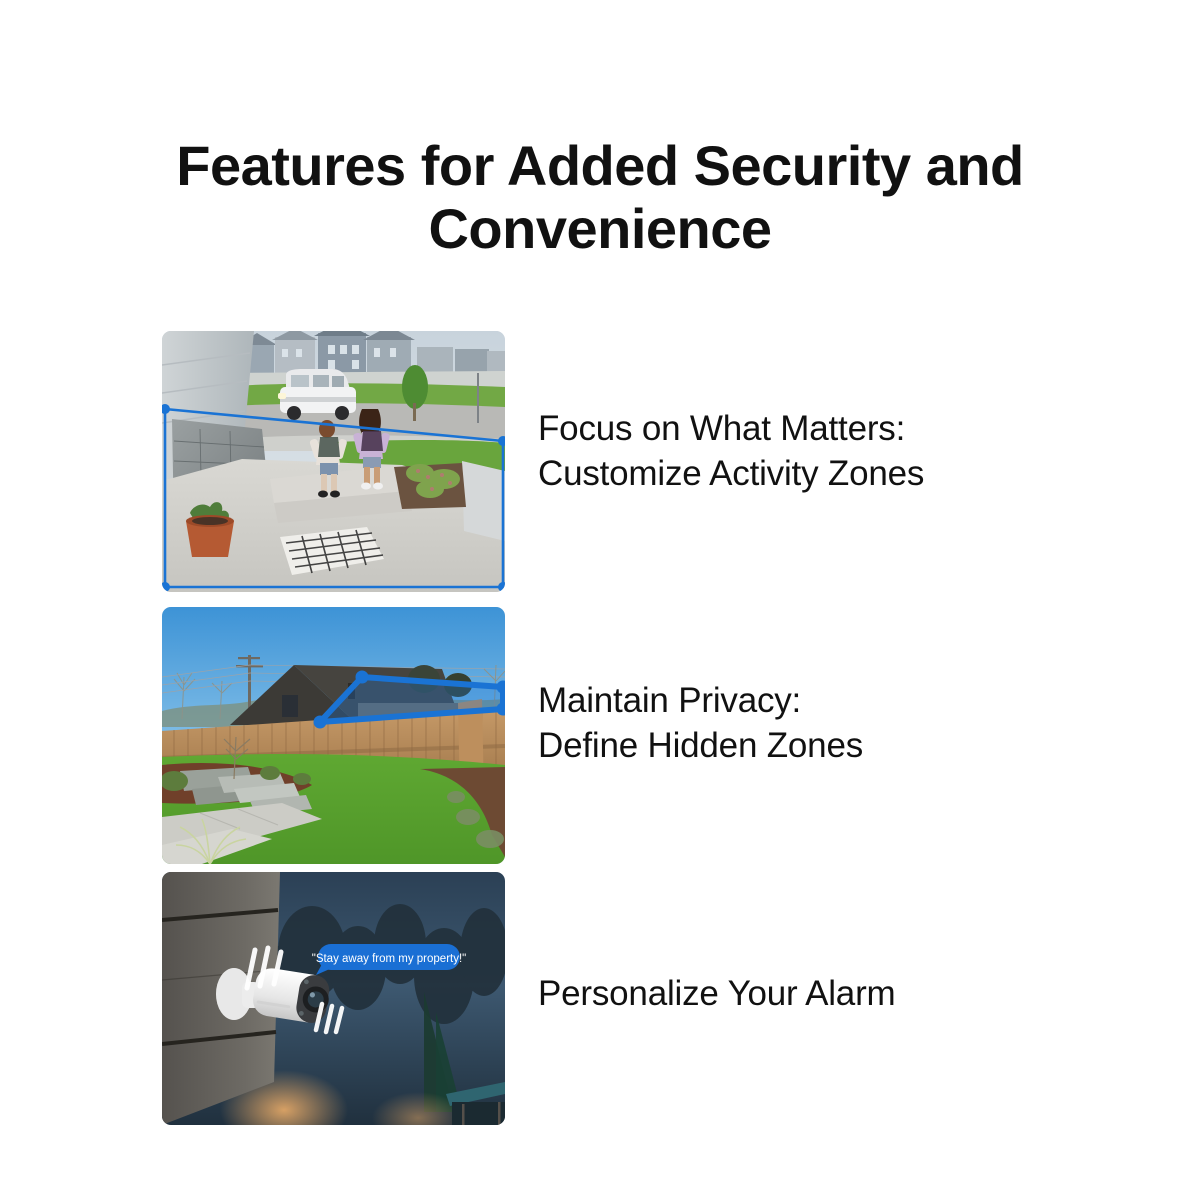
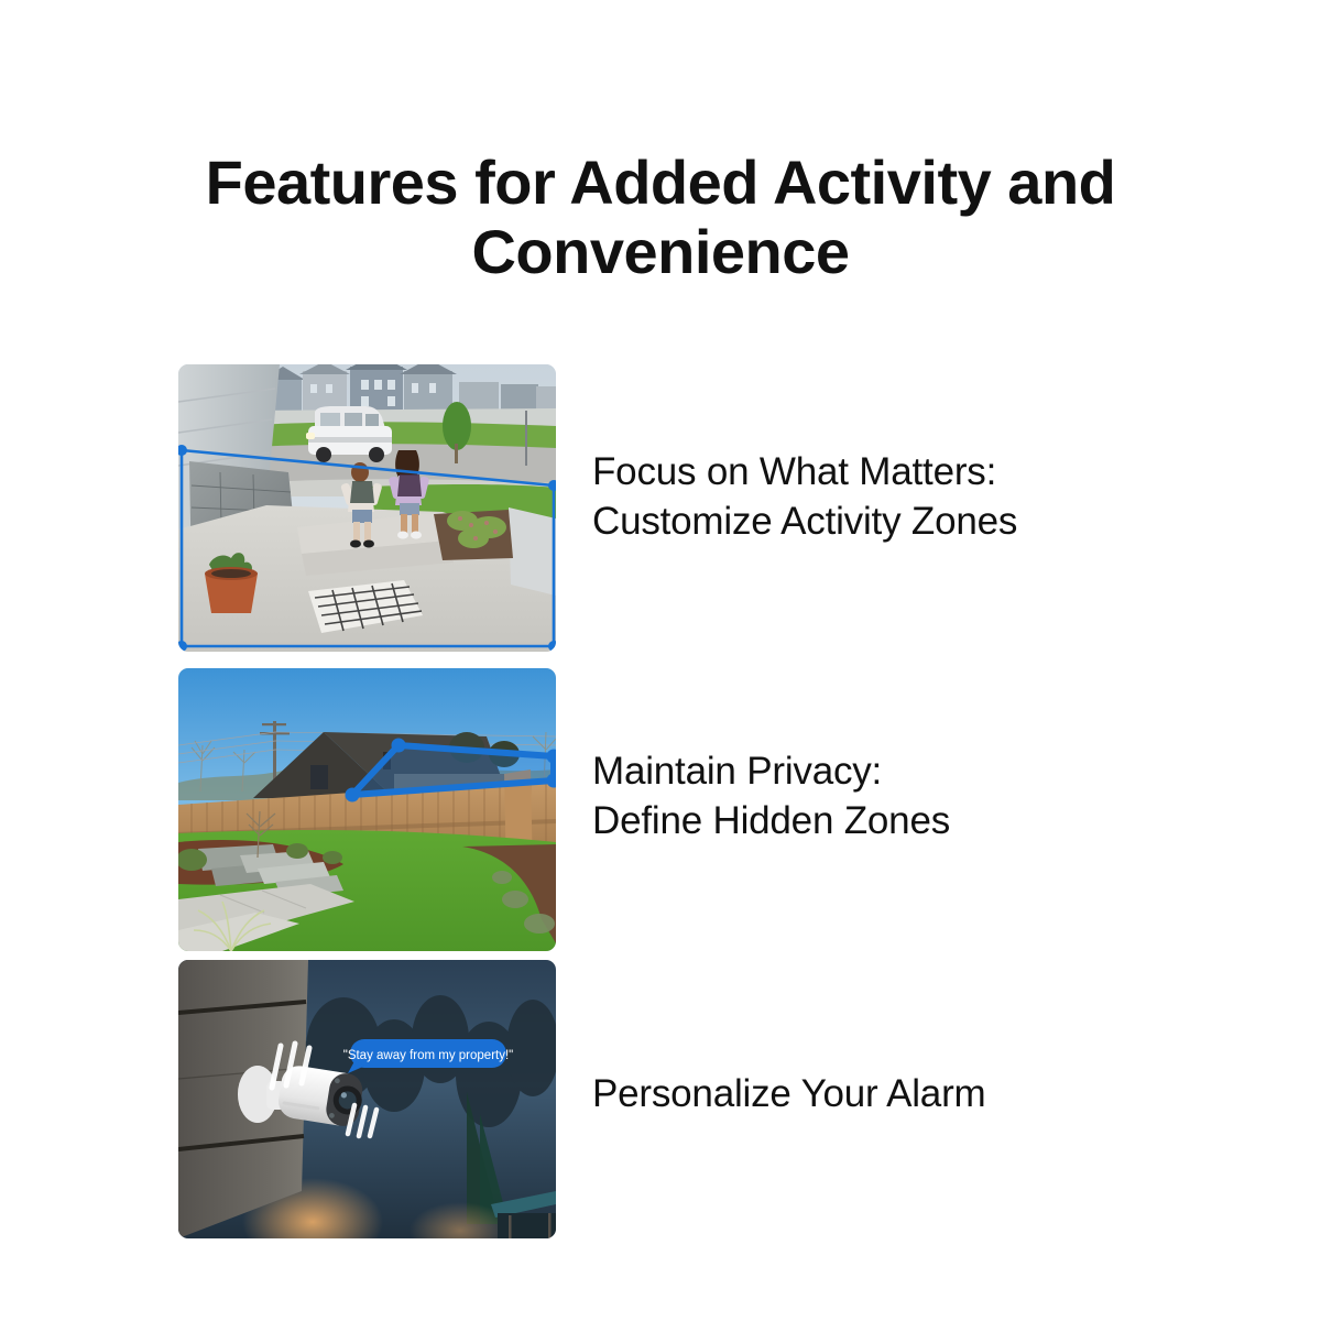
- Features for Added Security and Convenience
+ Features for Added Activity and Convenience
  Focus on What Matters:
  Customize Activity Zones
  Maintain Privacy:
  Define Hidden Zones
  "Stay away from my property!"
  Personalize Your Alarm
